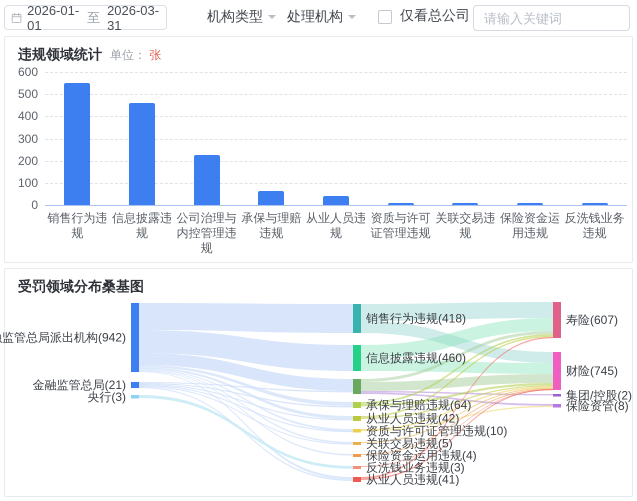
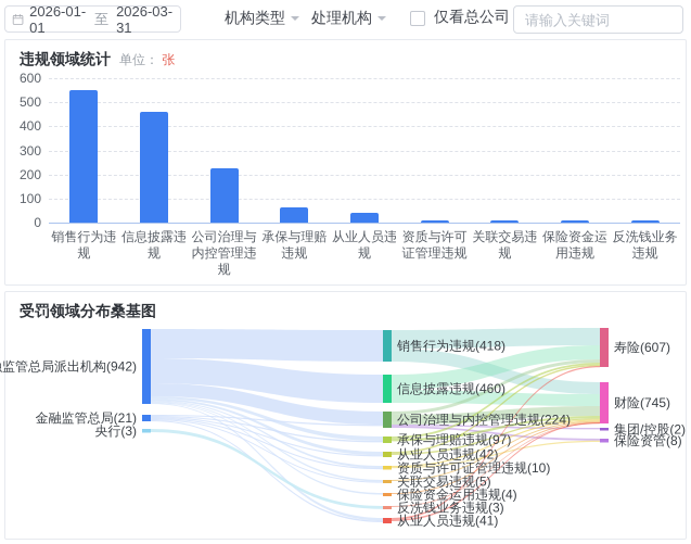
  2026-01-01
  至
  2026-03-31
  机构类型
  处理机构
  仅看总公司
  请输入关键词
  违规领域统计
  单位： 张
  0
  100
  200
  300
  400
  500
  600
  销售行为违规
  信息披露违规
  公司治理与内控管理违规
  承保与理赔违规
  从业人员违规
  资质与许可证管理违规
  关联交易违规
  保险资金运用违规
  反洗钱业务违规
  受罚领域分布桑基图
  监管总局派出机构(942)
  金融监管总局(21)
  央行(3)
  销售行为违规(418)
  信息披露违规(460)
+ 公司治理与内控管理违规(224)
- 承保与理赔违规(64)
+ 承保与理赔违规(97)
  从业人员违规(42)
  资质与许可证管理违规(10)
  关联交易违规(5)
  保险资金运用违规(4)
  反洗钱业务违规(3)
  从业人员违规(41)
  寿险(607)
  财险(745)
  集团/控股(2)
  保险资管(8)
